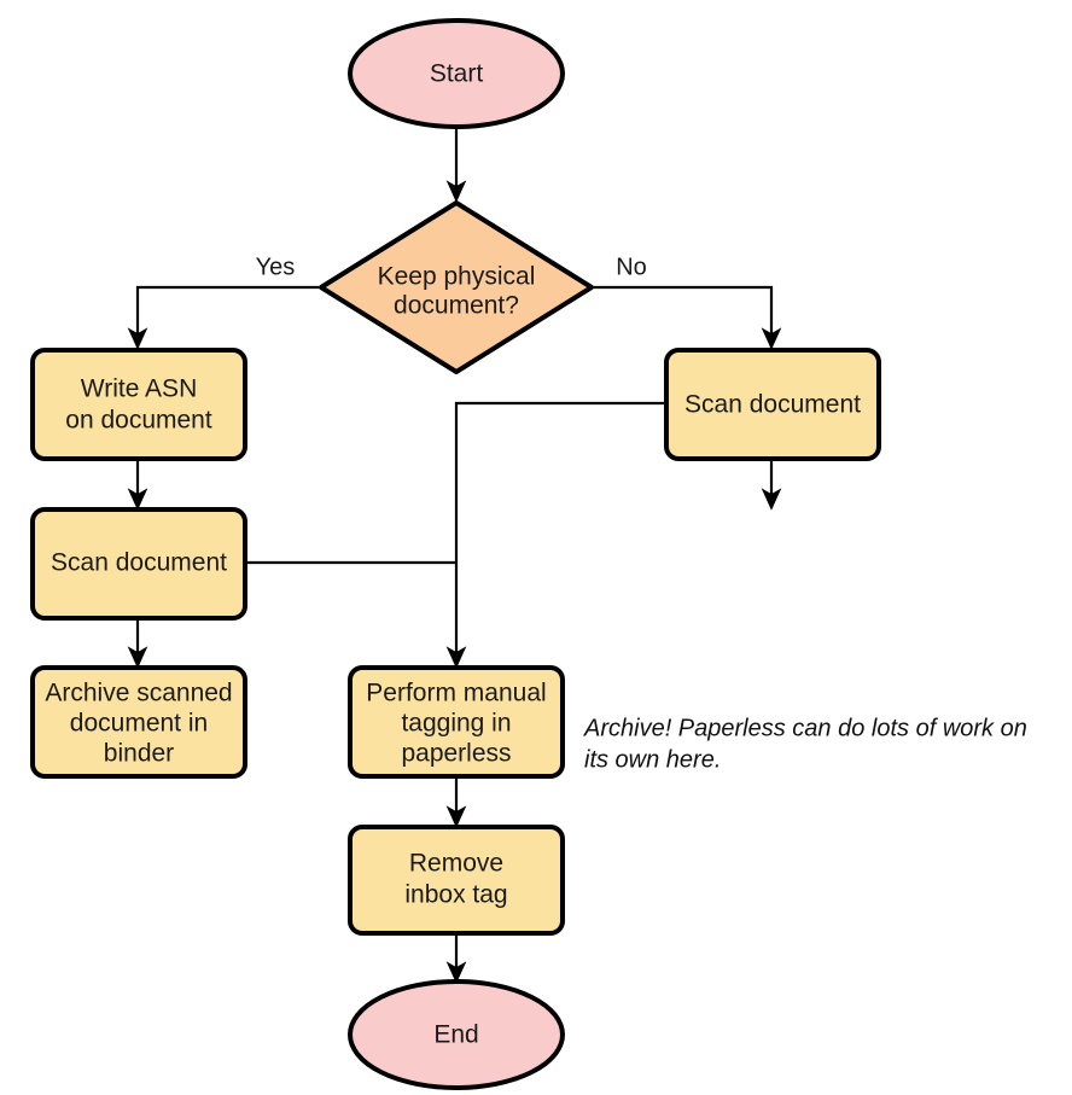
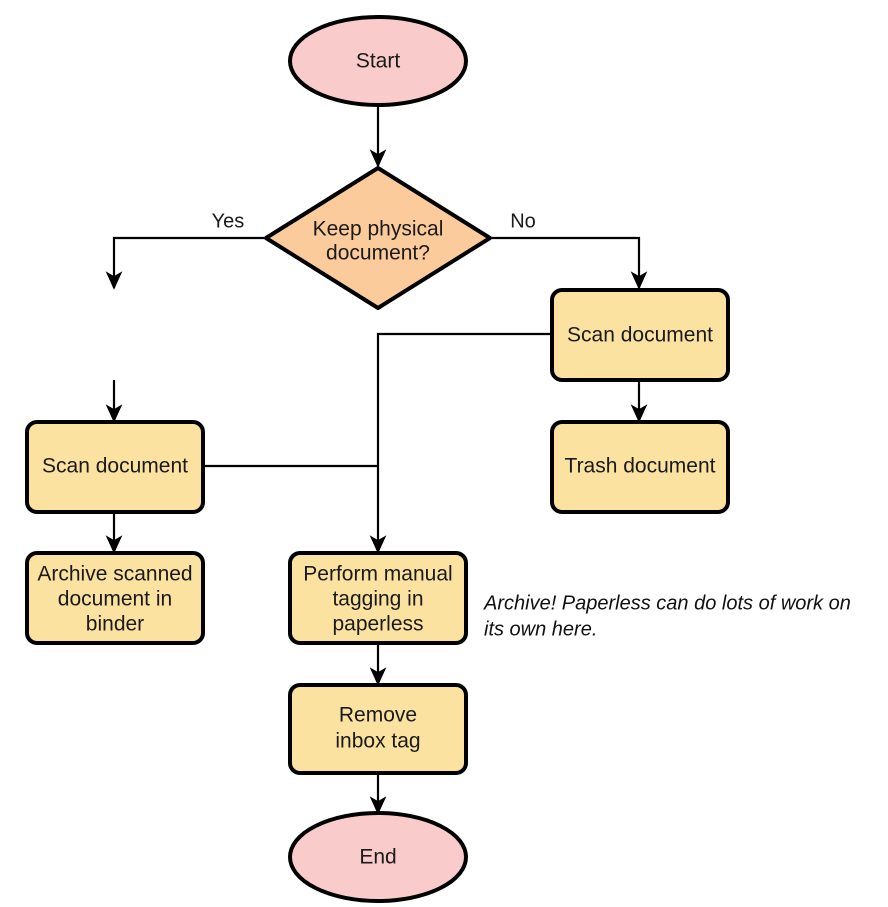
  Yes
  No
  Start
  Keep physical
  document?
- Write ASN
- on document
  Scan document
  Archive scanned
  document in
  binder
  Scan document
+ Trash document
  Perform manual
  tagging in
  paperless
  Remove
  inbox tag
  End
  Archive! Paperless can do lots of work on
  its own here.
